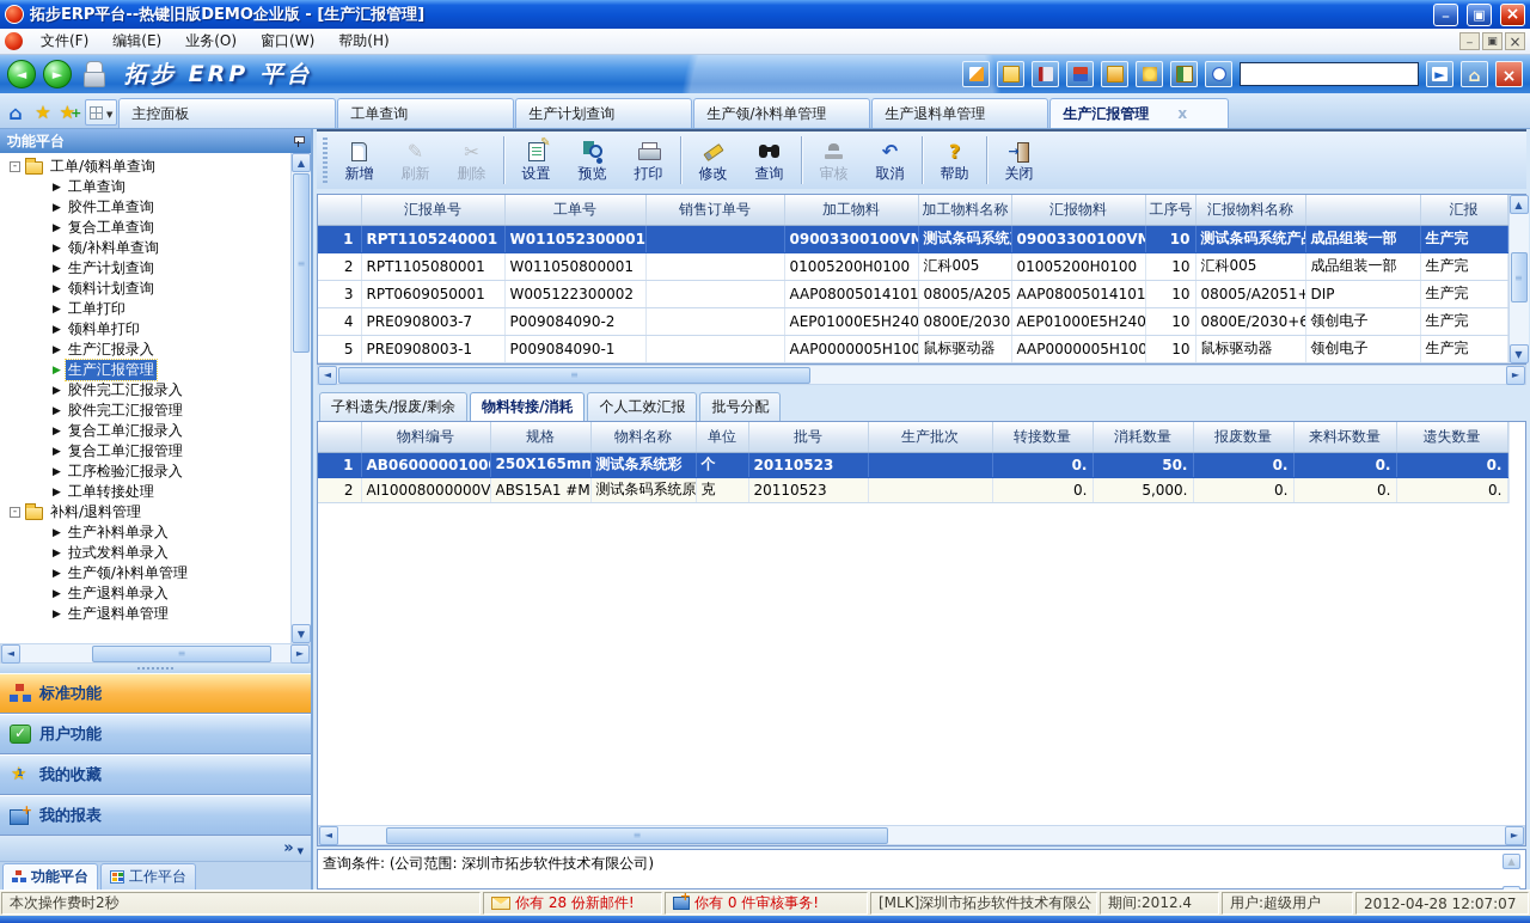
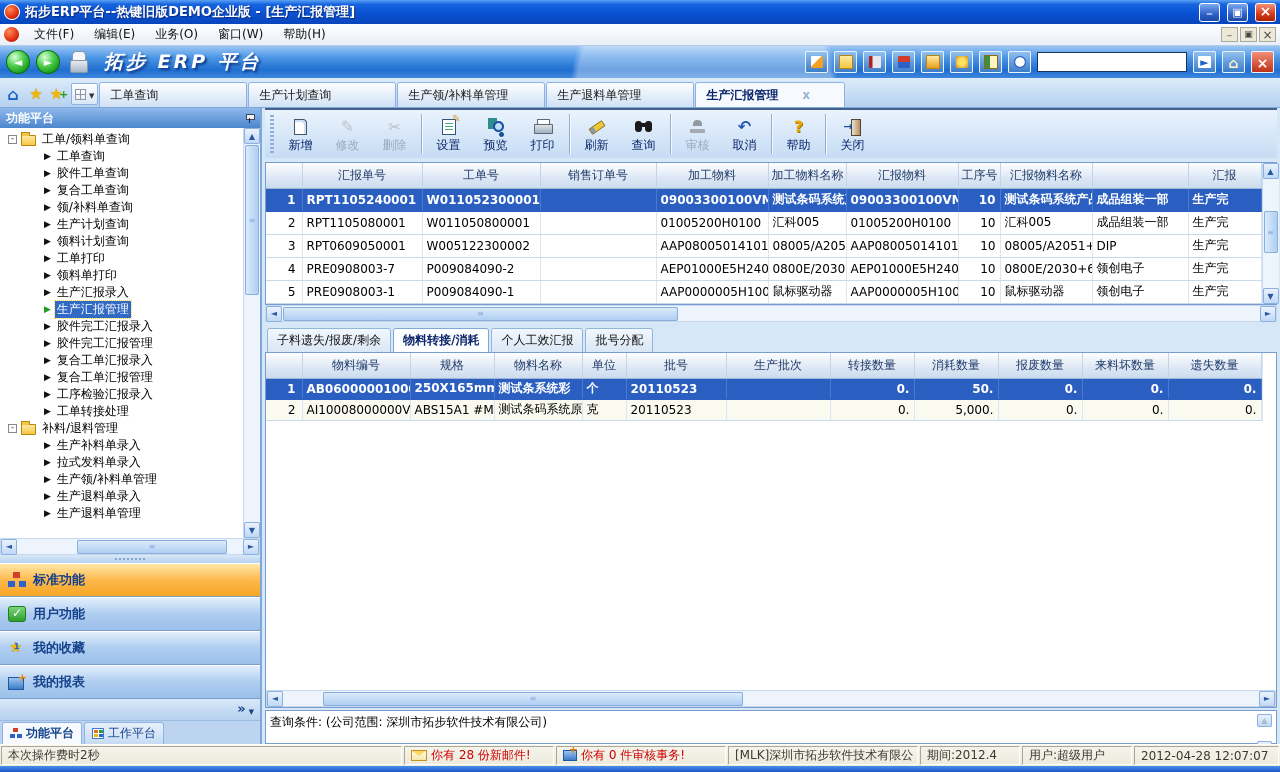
  拓步ERP平台--热键旧版DEMO企业版 - [生产汇报管理]
  文件(F)
  编辑(E)
  业务(O)
  窗口(W)
  帮助(H)
  拓步 ERP 平台
- 主控面板
  工单查询
  生产计划查询
  生产领/补料单管理
  生产退料单管理
  生产汇报管理
  功能平台
  工单/领料单查询
  工单查询
  胶件工单查询
  复合工单查询
  领/补料单查询
  生产计划查询
  领料计划查询
  工单打印
  领料单打印
  生产汇报录入
  生产汇报管理
  胶件完工汇报录入
  胶件完工汇报管理
  复合工单汇报录入
  复合工单汇报管理
  工序检验汇报录入
  工单转接处理
  补料/退料管理
  生产补料单录入
  拉式发料单录入
  生产领/补料单管理
  生产退料单录入
  生产退料单管理
  标准功能
  用户功能
  我的收藏
  我的报表
  功能平台
  工作平台
  新增
- 刷新
+ 修改
  删除
  设置
  预览
  打印
- 修改
+ 刷新
  查询
  审核
  取消
  帮助
  关闭
  	汇报单号	工单号	销售订单号	加工物料	加工物料名称	汇报物料	工序号	汇报物料名称		汇报
  1	RPT1105240001	W011052300001		09003300100V	测试条码系统	09003300100V	10	测试条码系统产	成品组装一部	生产完
  2	RPT1105080001	W011050800001		01005200H0100	汇科005	01005200H0100	10	汇科005	成品组装一部	生产完
  3	RPT0609050001	W005122300002		AAP08005014101	08005/A205	AAP08005014101	10	08005/A2051+	DIP	生产完
  4	PRE0908003-7	P009084090-2		AEP01000E5H240	0800E/2030	AEP01000E5H240	10	0800E/2030+6	领创电子	生产完
  5	PRE0908003-1	P009084090-1		AAP0000005H100	鼠标驱动器	AAP0000005H100	10	鼠标驱动器	领创电子	生产完
  子料遗失/报废/剩余
  物料转接/消耗
  个人工效汇报
  批号分配
  	物料编号	规格	物料名称	单位	批号	生产批次	转接数量	消耗数量	报废数量	来料坏数量	遗失数量
  1	AB0600000100	250X165mm	测试条系统彩	个	20110523		0.	50.	0.	0.	0.
  2	AI10008000000V	ABS15A1 #M	测试条码系统原	克	20110523		0.	5,000.	0.	0.	0.
  查询条件: (公司范围: 深圳市拓步软件技术有限公司)
  本次操作费时2秒
  你有 28 份新邮件!
  你有 0 件审核事务!
  [MLK]深圳市拓步软件技术有限公
  期间:2012.4
  用户:超级用户
  2012-04-28 12:07:07
